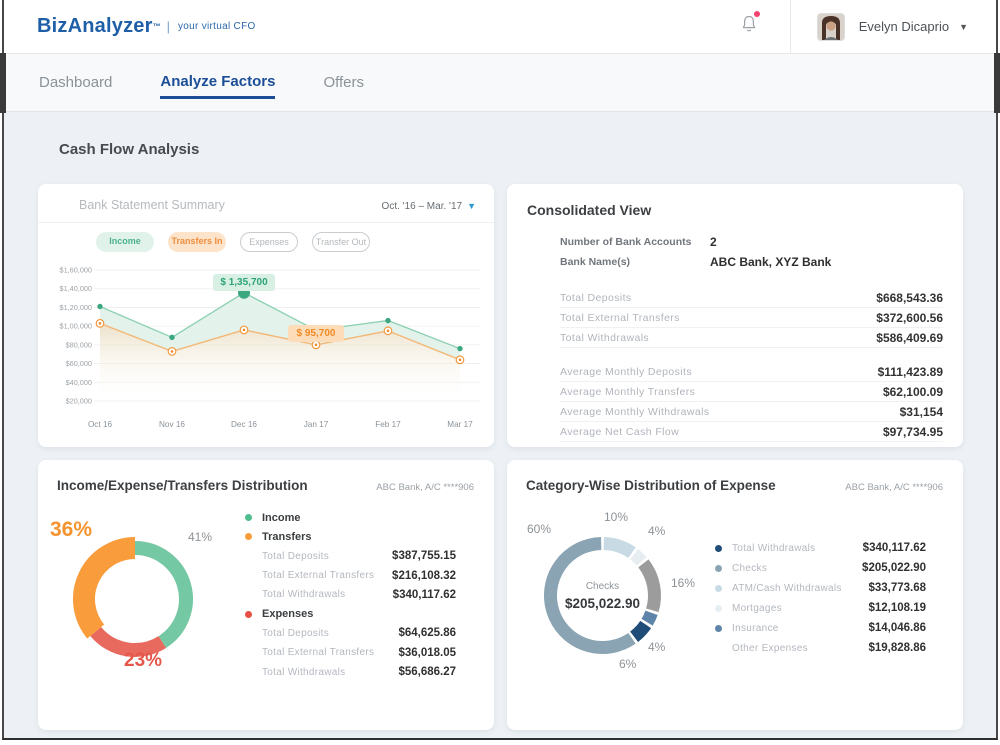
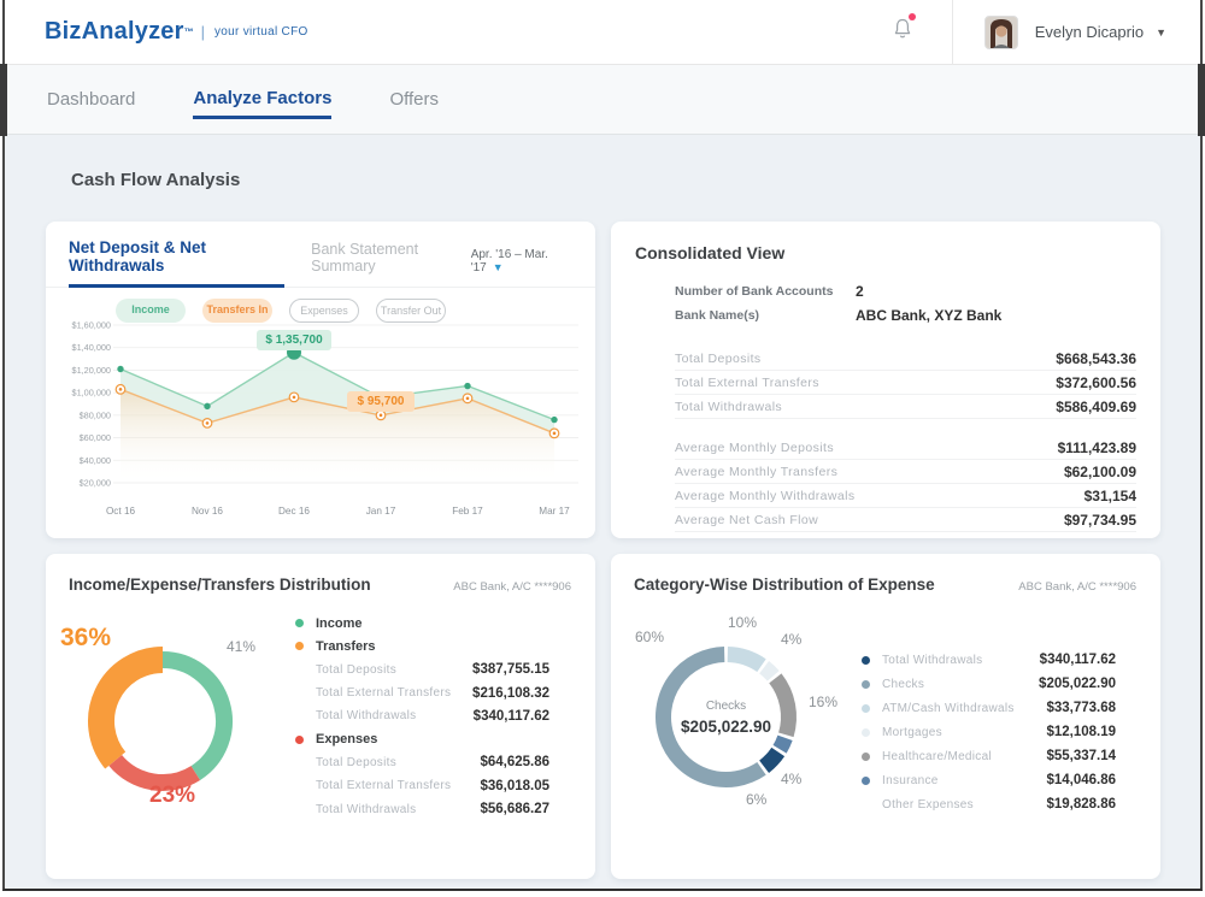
  BizAnalyzer
  ™
  |
  your virtual CFO
  Evelyn Dicaprio
  ▼
  Dashboard
  Analyze Factors
  Offers
  Cash Flow Analysis
+ Net Deposit & Net Withdrawals
  Bank Statement Summary
- Oct. '16 – Mar. '17 ▼
+ Apr. '16 – Mar. '17 ▼
  Income
  Transfers In
  Expenses
  Transfer Out
  $1,60,000
  $1,40,000
  $1,20,000
  $1,00,000
  $80,000
  $60,000
  $40,000
  $20,000
  Oct 16
  Nov 16
  Dec 16
  Jan 17
  Feb 17
  Mar 17
  $ 1,35,700
  $ 95,700
  Consolidated View
  Number of Bank Accounts
  2
  Bank Name(s)
  ABC Bank, XYZ Bank
  Total Deposits
  $668,543.36
  Total External Transfers
  $372,600.56
  Total Withdrawals
  $586,409.69
  Average Monthly Deposits
  $111,423.89
  Average Monthly Transfers
  $62,100.09
  Average Monthly Withdrawals
  $31,154
  Average Net Cash Flow
  $97,734.95
  Income/Expense/Transfers Distribution
  ABC Bank, A/C ****906
  36%
  41%
  23%
  Income
  Transfers
  Total Deposits
  $387,755.15
  Total External Transfers
  $216,108.32
  Total Withdrawals
  $340,117.62
  Expenses
  Total Deposits
  $64,625.86
  Total External Transfers
  $36,018.05
  Total Withdrawals
  $56,686.27
  Category-Wise Distribution of Expense
  ABC Bank, A/C ****906
  Checks
  $205,022.90
  10%
  4%
  16%
  4%
  6%
  60%
  Total Withdrawals
  $340,117.62
  Checks
  $205,022.90
  ATM/Cash Withdrawals
  $33,773.68
  Mortgages
  $12,108.19
+ Healthcare/Medical
+ $55,337.14
  Insurance
  $14,046.86
  Other Expenses
  $19,828.86
